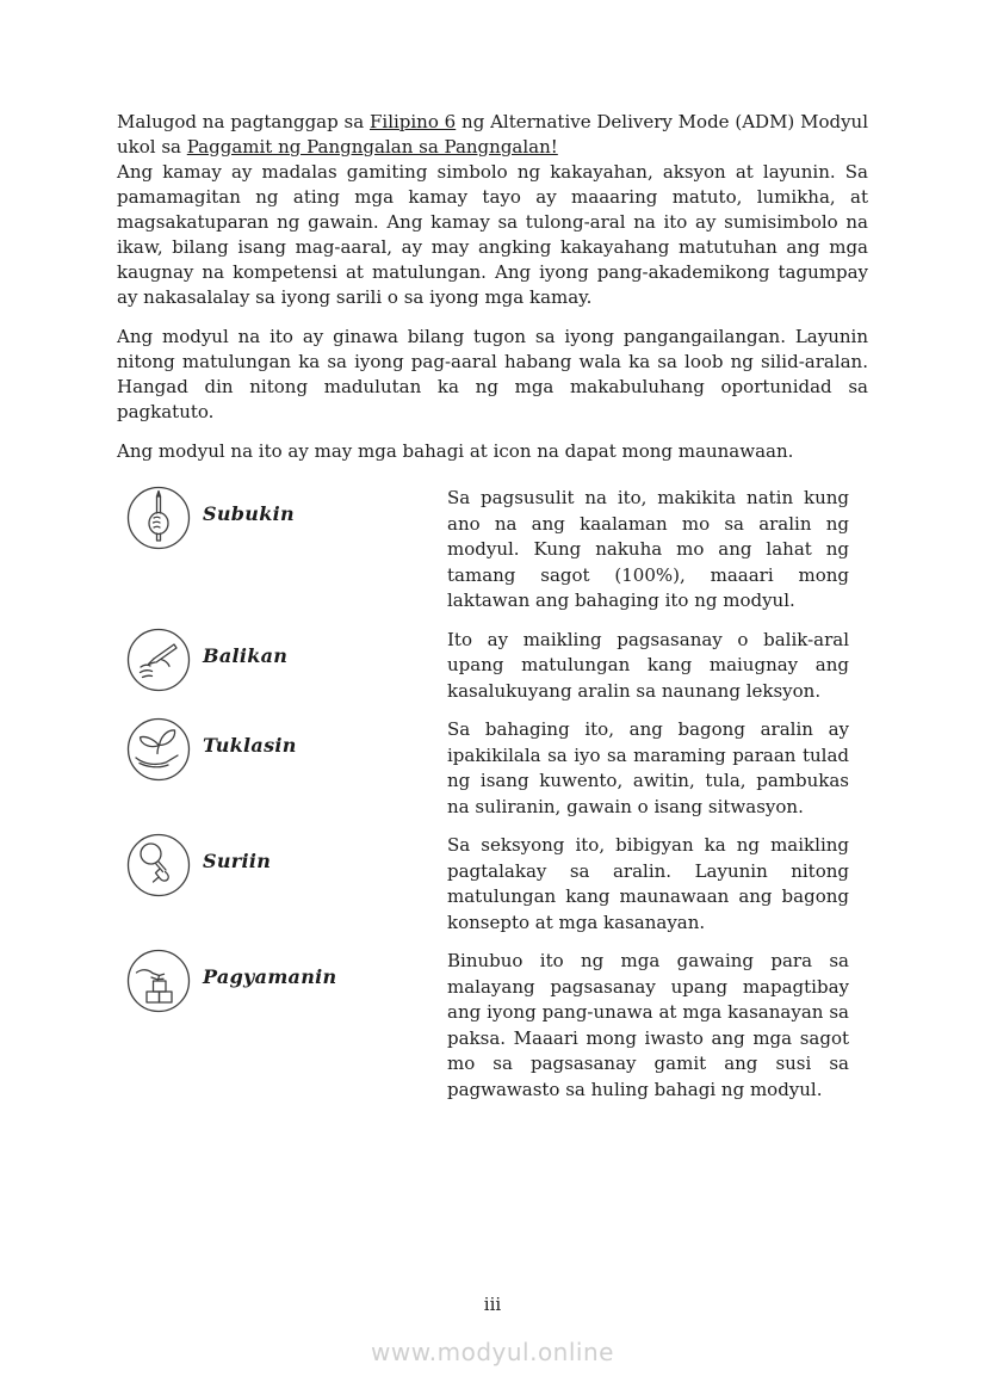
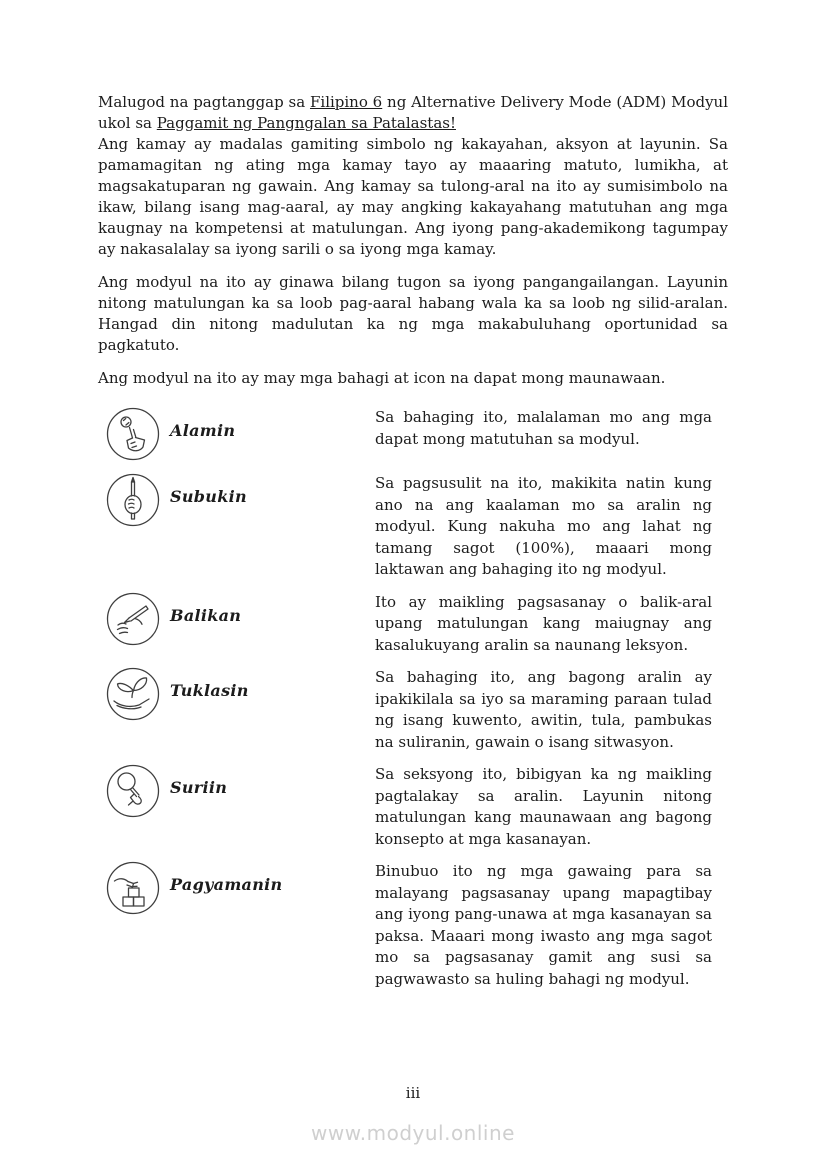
- Malugod na pagtanggap sa Filipino 6 ng Alternative Delivery Mode (ADM) Modyul ukol sa Paggamit ng Pangngalan sa Pangngalan!
+ Malugod na pagtanggap sa Filipino 6 ng Alternative Delivery Mode (ADM) Modyul ukol sa Paggamit ng Pangngalan sa Patalastas!
  Ang kamay ay madalas gamiting simbolo ng kakayahan, aksyon at layunin. Sa pamamagitan ng ating mga kamay tayo ay maaaring matuto, lumikha, at magsakatuparan ng gawain. Ang kamay sa tulong-aral na ito ay sumisimbolo na ikaw, bilang isang mag-aaral, ay may angking kakayahang matutuhan ang mga kaugnay na kompetensi at matulungan. Ang iyong pang-akademikong tagumpay ay nakasalalay sa iyong sarili o sa iyong mga kamay.
- Ang modyul na ito ay ginawa bilang tugon sa iyong pangangailangan. Layunin nitong matulungan ka sa iyong pag-aaral habang wala ka sa loob ng silid-aralan. Hangad din nitong madulutan ka ng mga makabuluhang oportunidad sa pagkatuto.
+ Ang modyul na ito ay ginawa bilang tugon sa iyong pangangailangan. Layunin nitong matulungan ka sa loob pag-aaral habang wala ka sa loob ng silid-aralan. Hangad din nitong madulutan ka ng mga makabuluhang oportunidad sa pagkatuto.
  Ang modyul na ito ay may mga bahagi at icon na dapat mong maunawaan.
+ Alamin
+ Sa bahaging ito, malalaman mo ang mga dapat mong matutuhan sa modyul.
  Subukin
  Sa pagsusulit na ito, makikita natin kung ano na ang kaalaman mo sa aralin ng modyul. Kung nakuha mo ang lahat ng tamang sagot (100%), maaari mong laktawan ang bahaging ito ng modyul.
  Balikan
  Ito ay maikling pagsasanay o balik-aral upang matulungan kang maiugnay ang kasalukuyang aralin sa naunang leksyon.
  Tuklasin
  Sa bahaging ito, ang bagong aralin ay ipakikilala sa iyo sa maraming paraan tulad ng isang kuwento, awitin, tula, pambukas na suliranin, gawain o isang sitwasyon.
  Suriin
  Sa seksyong ito, bibigyan ka ng maikling pagtalakay sa aralin. Layunin nitong matulungan kang maunawaan ang bagong konsepto at mga kasanayan.
  Pagyamanin
  Binubuo ito ng mga gawaing para sa malayang pagsasanay upang mapagtibay ang iyong pang-unawa at mga kasanayan sa paksa. Maaari mong iwasto ang mga sagot mo sa pagsasanay gamit ang susi sa pagwawasto sa huling bahagi ng modyul.
  iii
  www.modyul.online
